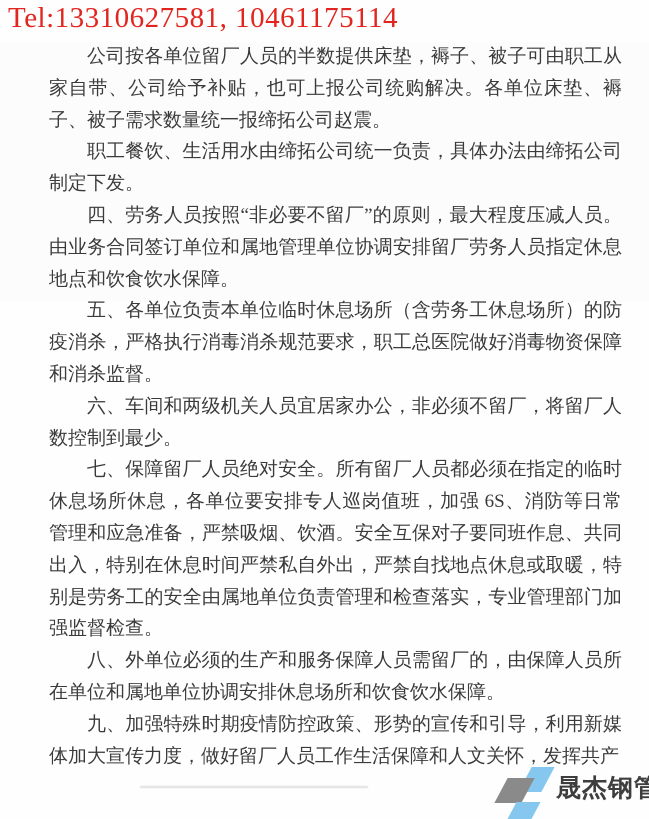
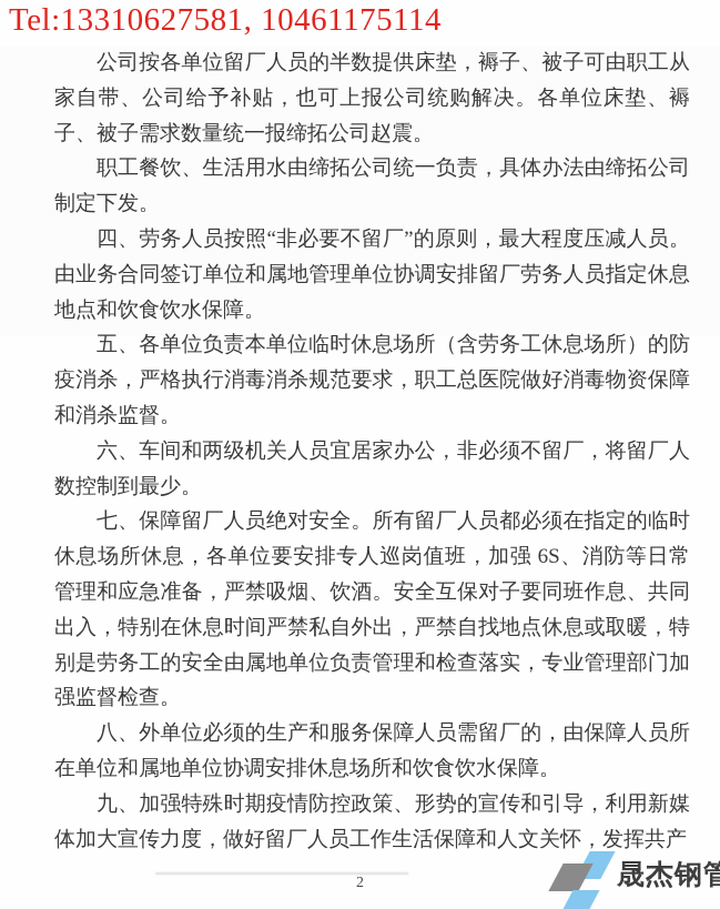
  Tel:13310627581, 10461175114
  公司按各单位留厂人员的半数提供床垫，褥子、被子可由职工从家自带、公司给予补贴，也可上报公司统购解决。各单位床垫、褥子、被子需求数量统一报缔拓公司赵震。
  职工餐饮、生活用水由缔拓公司统一负责，具体办法由缔拓公司制定下发。
  四、劳务人员按照“非必要不留厂”的原则，最大程度压减人员。由业务合同签订单位和属地管理单位协调安排留厂劳务人员指定休息地点和饮食饮水保障。
  五、各单位负责本单位临时休息场所（含劳务工休息场所）的防疫消杀，严格执行消毒消杀规范要求，职工总医院做好消毒物资保障和消杀监督。
  六、车间和两级机关人员宜居家办公，非必须不留厂，将留厂人数控制到最少。
  七、保障留厂人员绝对安全。所有留厂人员都必须在指定的临时休息场所休息，各单位要安排专人巡岗值班，加强 6S、消防等日常管理和应急准备，严禁吸烟、饮酒。安全互保对子要同班作息、共同出入，特别在休息时间严禁私自外出，严禁自找地点休息或取暖，特别是劳务工的安全由属地单位负责管理和检查落实，专业管理部门加强监督检查。
  八、外单位必须的生产和服务保障人员需留厂的，由保障人员所在单位和属地单位协调安排休息场所和饮食饮水保障。
  九、加强特殊时期疫情防控政策、形势的宣传和引导，利用新媒体加大宣传力度，做好留厂人员工作生活保障和人文关怀，发挥共产
+ 2
  晟杰钢管
